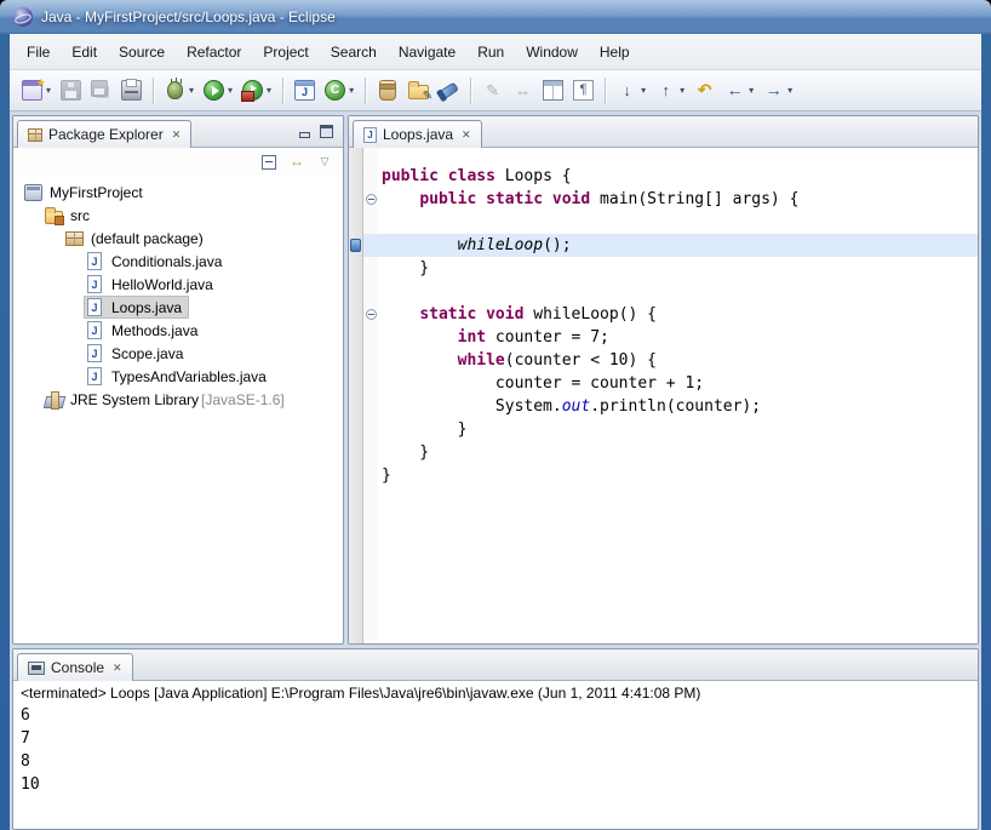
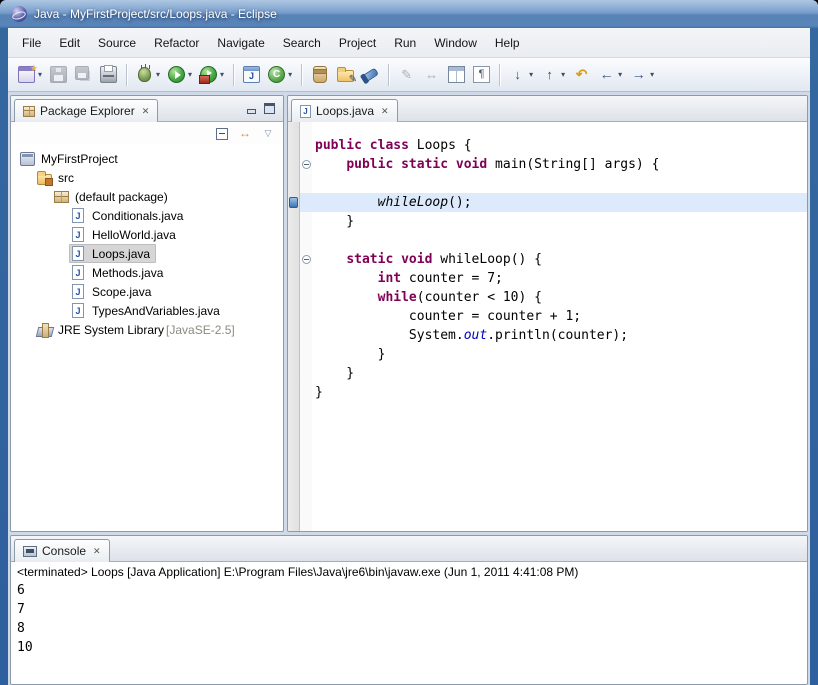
  Java - MyFirstProject/src/Loops.java - Eclipse
  File
  Edit
  Source
  Refactor
- Project
+ Navigate
  Search
- Navigate
+ Project
  Run
  Window
  Help
  ▾
  ▾
  ▾
  ▾
  ▾
  ▾
  ▾
  ▾
  ▾
  Package Explorer
  MyFirstProject
  src
  (default package)
  Conditionals.java
  HelloWorld.java
  Loops.java
  Methods.java
  Scope.java
  TypesAndVariables.java
  JRE System Library
- [JavaSE-1.6]
+ [JavaSE-2.5]
  Loops.java
  public class Loops {
  public static void main(String[] args) {
  whileLoop();
  }
  static void whileLoop() {
  int counter = 7;
  while(counter < 10) {
  counter = counter + 1;
  System.out.println(counter);
  }
  }
  }
  Console
  <terminated> Loops [Java Application] E:\Program Files\Java\jre6\bin\javaw.exe (Jun 1, 2011 4:41:08 PM)
  6
  7
  8
  10
